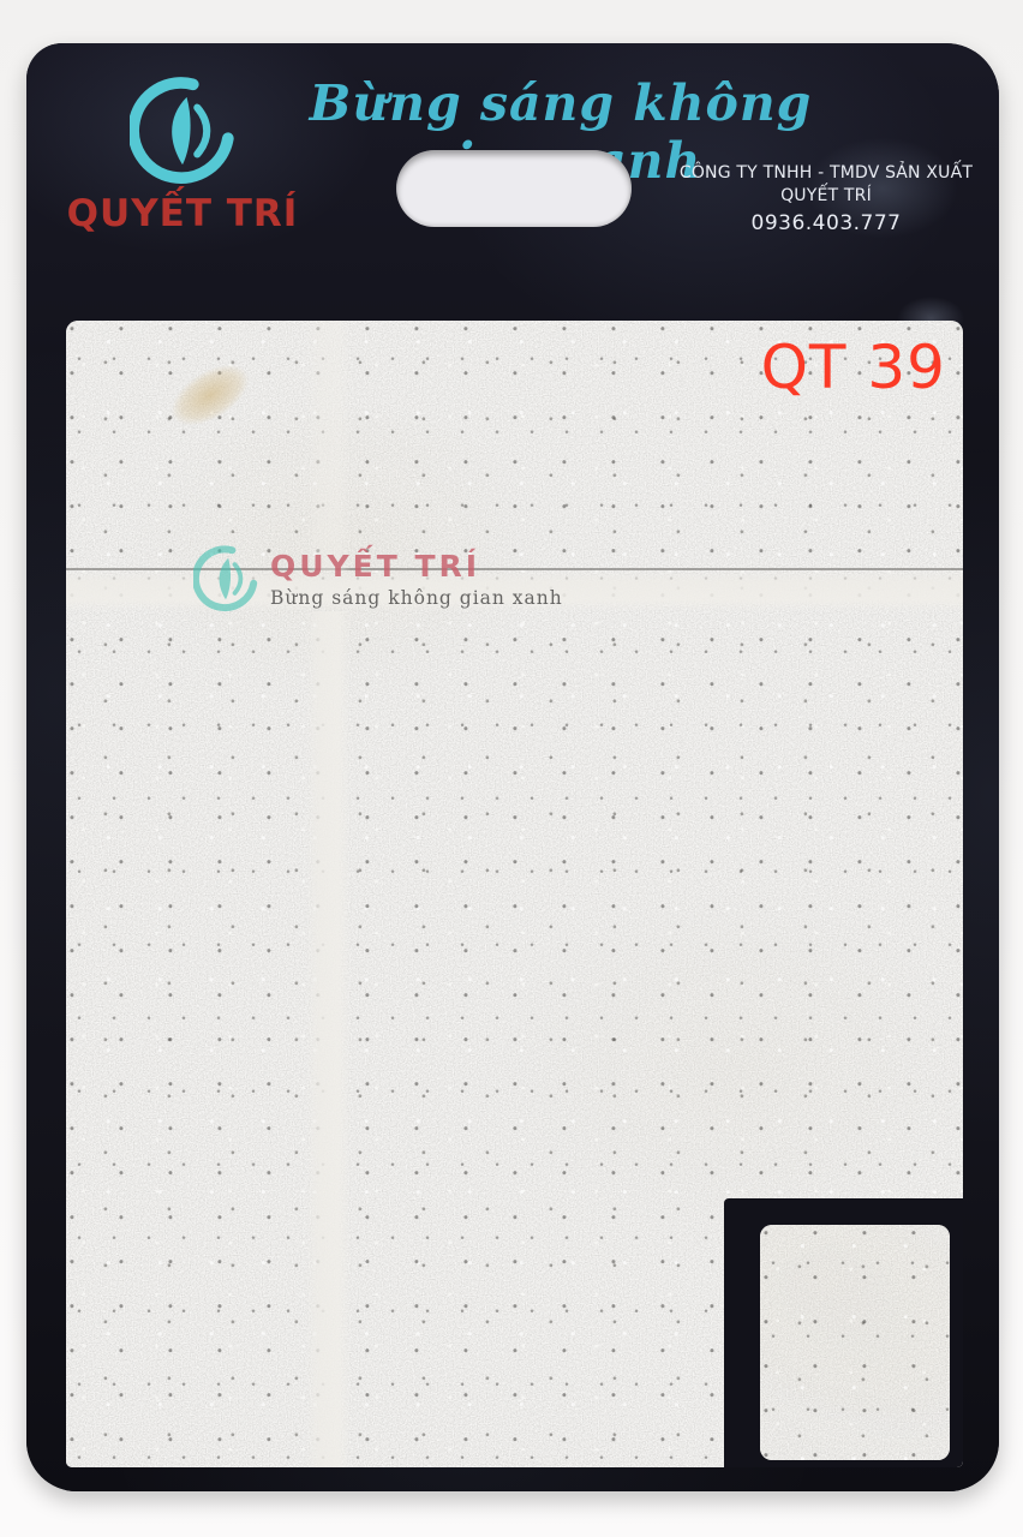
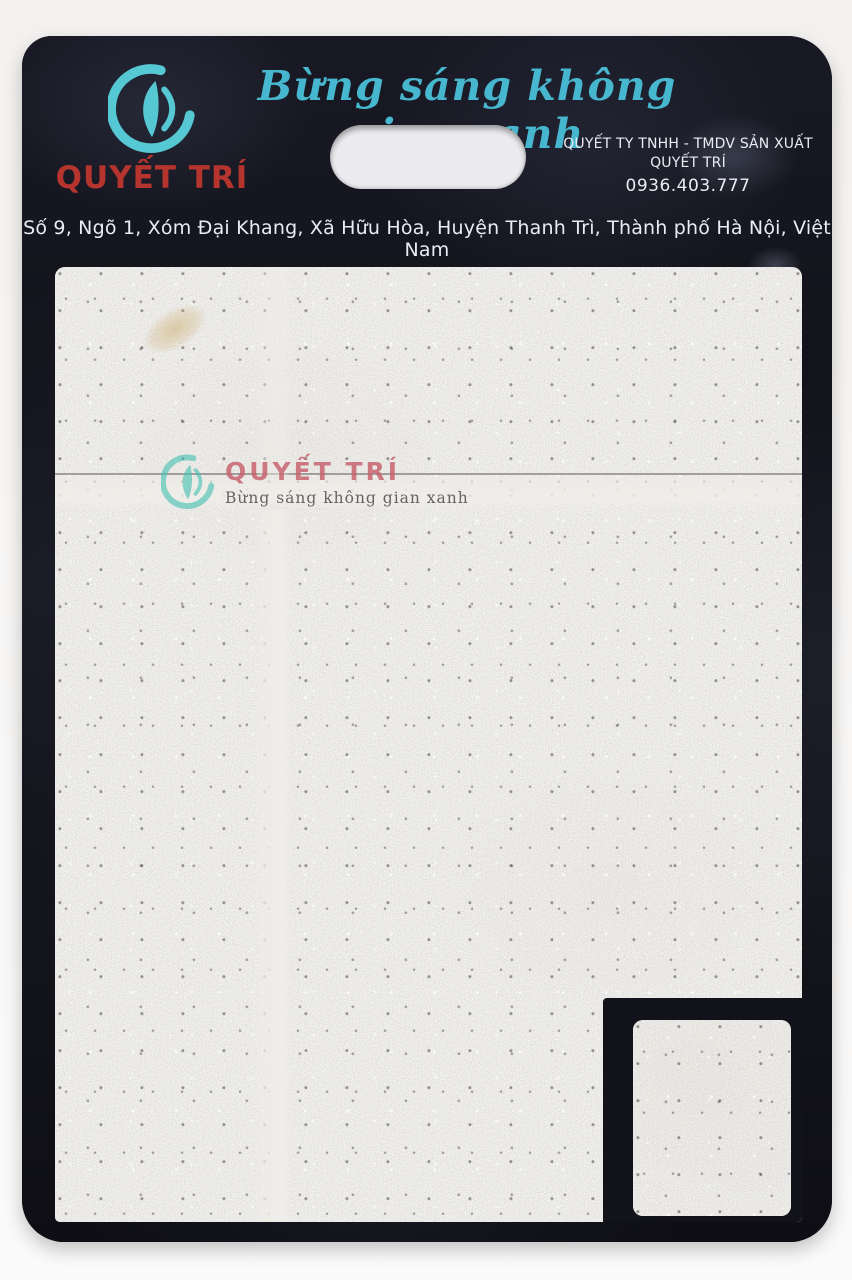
  QUYẾT TRÍ
  Bừng sáng không nh
- CÔNG TY TNHH - TMDV SẢN XUẤT QUYẾT TRÍ
+ QUYẾT TY TNHH - TMDV SẢN XUẤT QUYẾT TRÍ
  0936.403.777
+ Số 9, Ngõ 1, Xóm Đại Khang, Xã Hữu Hòa, Huyện Thanh Trì, Thành phố Hà Nội, Việt Nam
  QUYẾT TRÍ
  Bừng sáng không gian xanh
- QT 39
